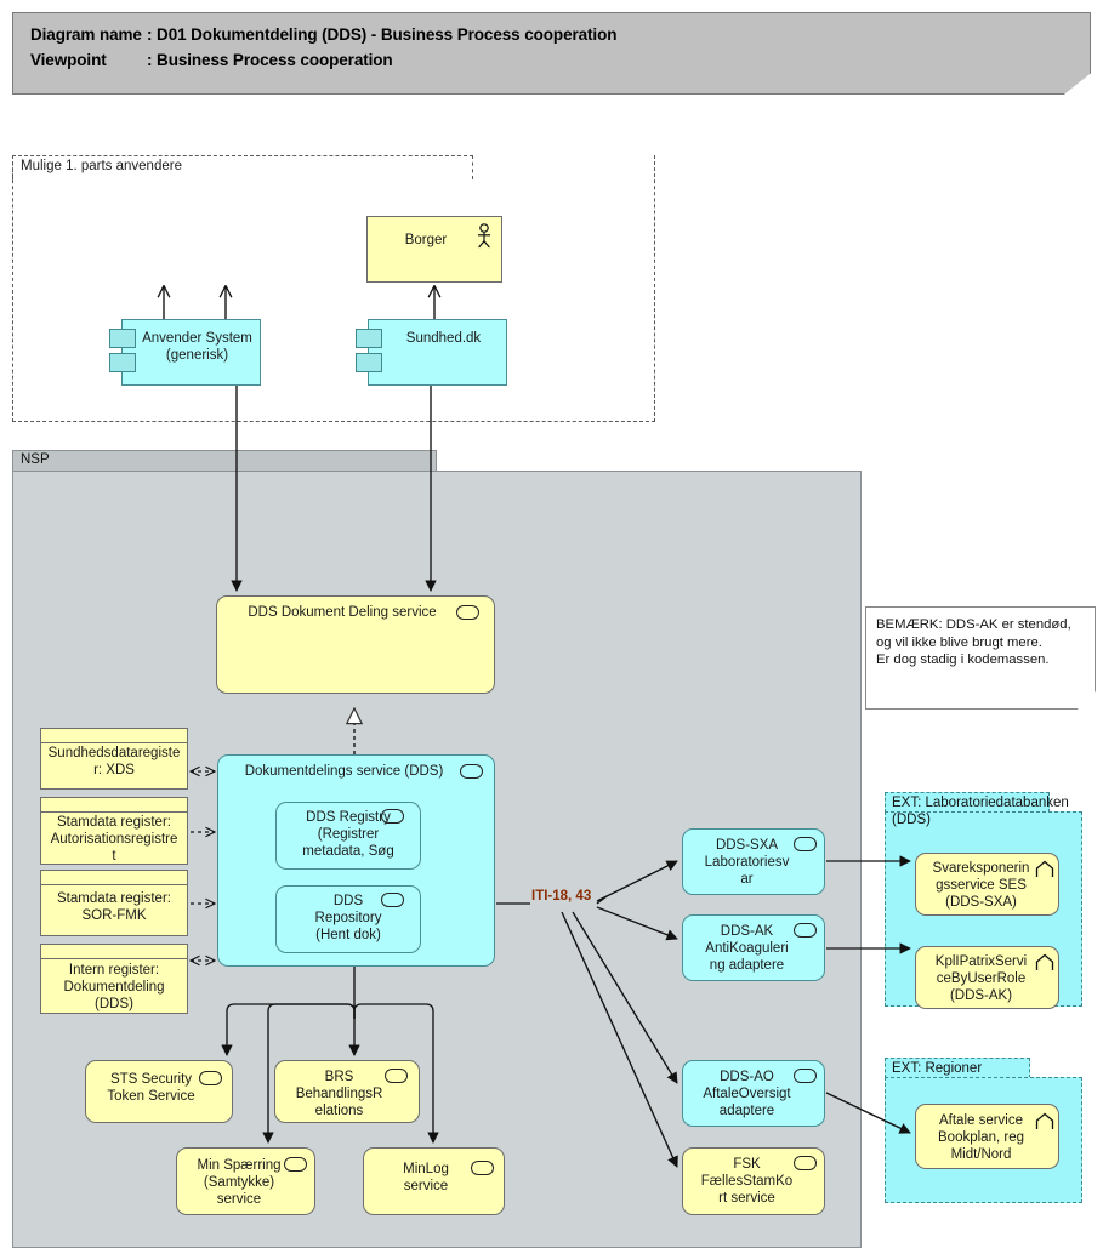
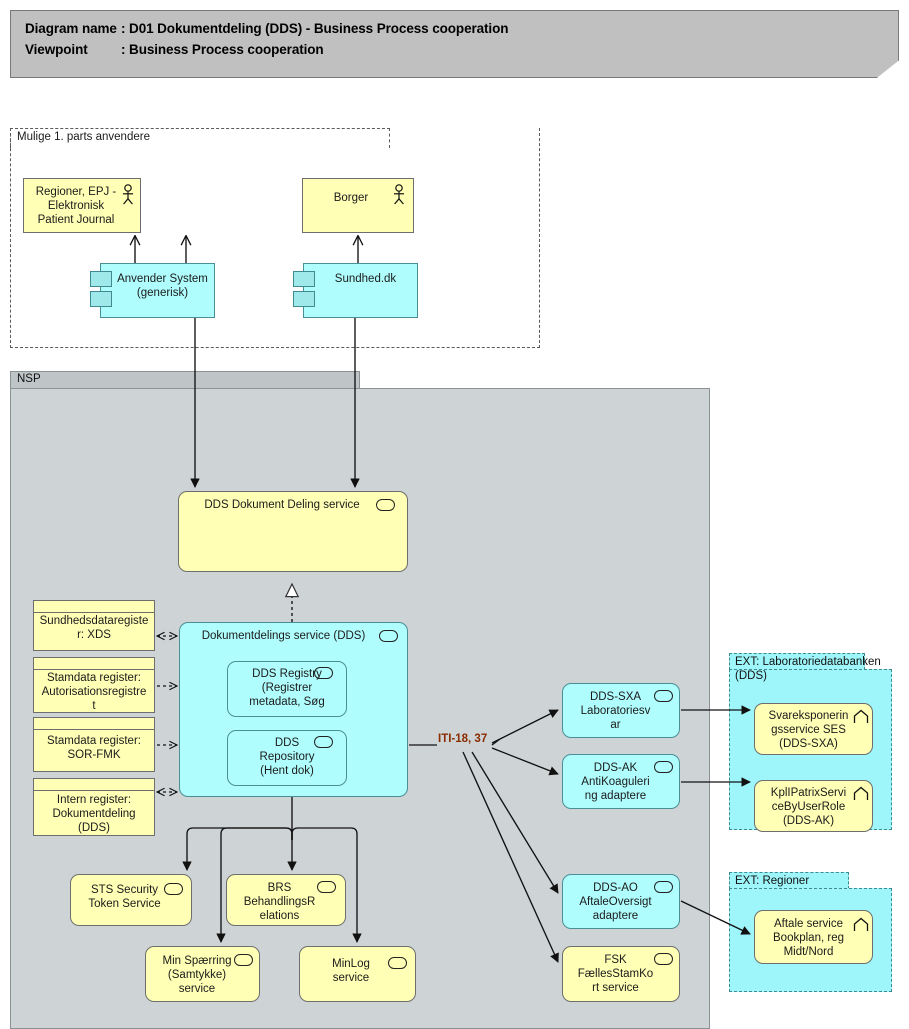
  Diagram name : D01 Dokumentdeling (DDS) - Business Process cooperation
  Viewpoint : Business Process cooperation
  Mulige 1. parts anvendere
+ Regioner, EPJ -
+ Elektronisk
+ Patient Journal
  Borger
  Anvender System
  (generisk)
  Sundhed.dk
  NSP
  DDS Dokument Deling service
  Sundhedsdataregiste
  r: XDS
  Stamdata register:
  Autorisationsregistre
  t
  Stamdata register:
  SOR-FMK
  Intern register:
  Dokumentdeling
  (DDS)
  Dokumentdelings service (DDS)
  DDS Registry
  (Registrer
  metadata, Søg
  DDS
  Repository
  (Hent dok)
  STS Security
  Token Service
  BRS
  BehandlingsR
  elations
  Min Spærring
  (Samtykke)
  service
  MinLog
  service
  DDS-SXA
  Laboratoriesv
  ar
  DDS-AK
  AntiKoaguleri
  ng adaptere
  DDS-AO
  AftaleOversigt
  adaptere
  FSK
  FællesStamKo
  rt service
  EXT: Laboratoriedatabanken
  (DDS)
  Svareksponerin
  gsservice SES
  (DDS-SXA)
  KplIPatrixServi
  ceByUserRole
  (DDS-AK)
  EXT: Regioner
  Aftale service
  Bookplan, reg
  Midt/Nord
- BEMÆRK: DDS-AK er stendød, og vil ikke blive brugt mere.
- Er dog stadig i kodemassen.
- ITI-18, 43
+ ITI-18, 37
